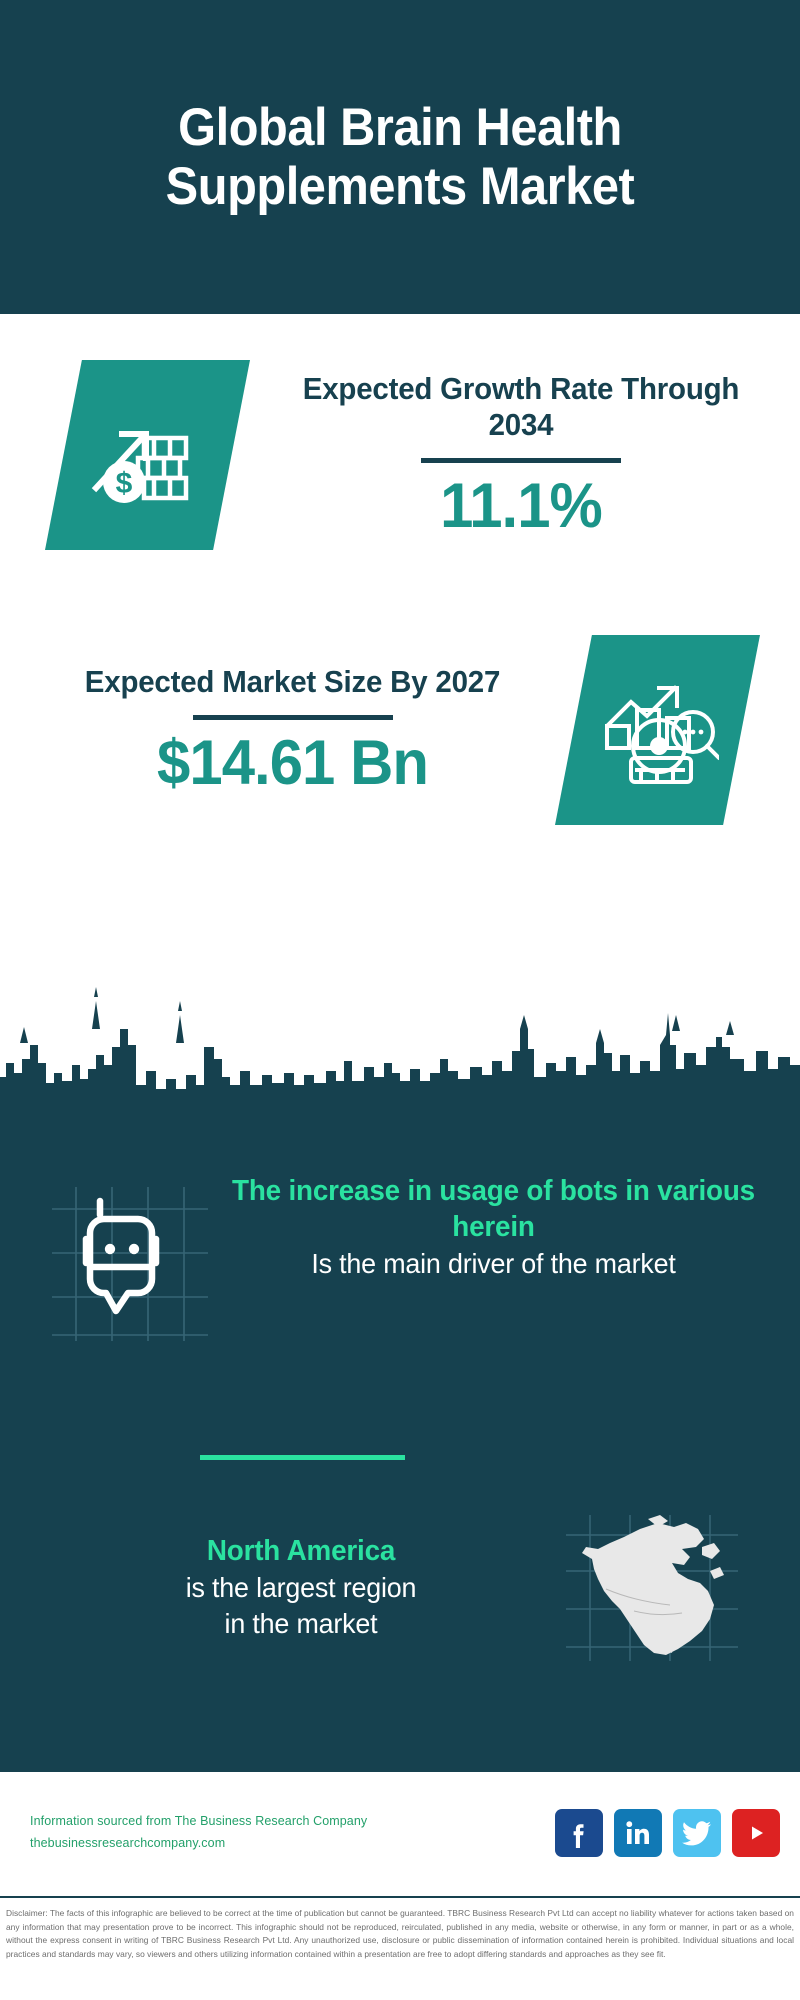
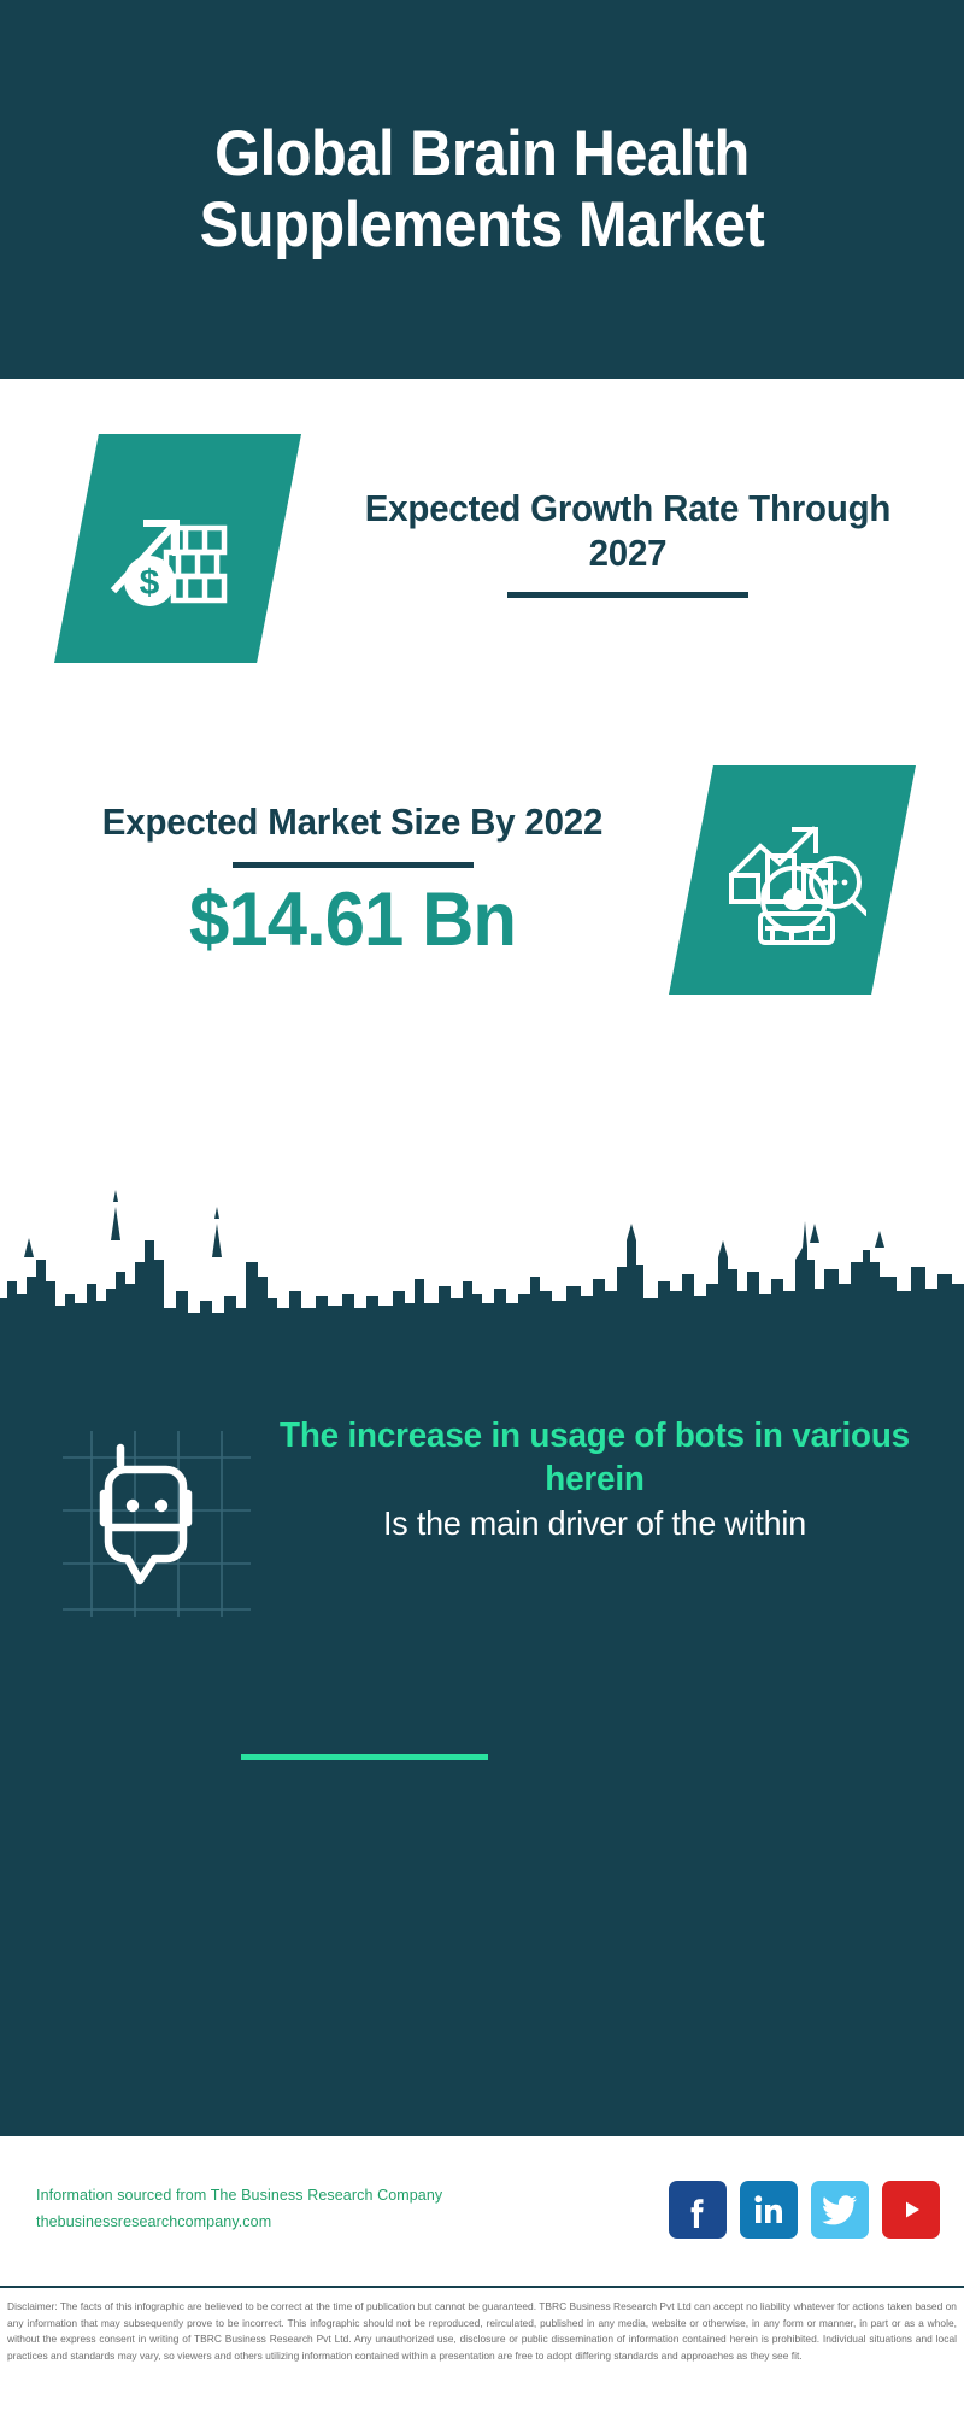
  Global Brain Health Supplements Market
  $
- Expected Growth Rate Through 2034
+ Expected Growth Rate Through 2027
- 11.1%
- Expected Market Size By 2027
+ Expected Market Size By 2022
  $14.61 Bn
  The increase in usage of bots in various herein
- Is the main driver of the market
+ Is the main driver of the within
- North America
- is the largest region
- in the market
  Information sourced from The Business Research Company
  thebusinessresearchcompany.com
- Disclaimer: The facts of this infographic are believed to be correct at the time of publication but cannot be guaranteed. TBRC Business Research Pvt Ltd can accept no liability whatever for actions taken based on any information that may presentation prove to be incorrect. This infographic should not be reproduced, reirculated, published in any media, website or otherwise, in any form or manner, in part or as a whole, without the express consent in writing of TBRC Business Research Pvt Ltd. Any unauthorized use, disclosure or public dissemination of information contained herein is prohibited. Individual situations and local practices and standards may vary, so viewers and others utilizing information contained within a presentation are free to adopt differing standards and approaches as they see fit.
+ Disclaimer: The facts of this infographic are believed to be correct at the time of publication but cannot be guaranteed. TBRC Business Research Pvt Ltd can accept no liability whatever for actions taken based on any information that may subsequently prove to be incorrect. This infographic should not be reproduced, reirculated, published in any media, website or otherwise, in any form or manner, in part or as a whole, without the express consent in writing of TBRC Business Research Pvt Ltd. Any unauthorized use, disclosure or public dissemination of information contained herein is prohibited. Individual situations and local practices and standards may vary, so viewers and others utilizing information contained within a presentation are free to adopt differing standards and approaches as they see fit.
